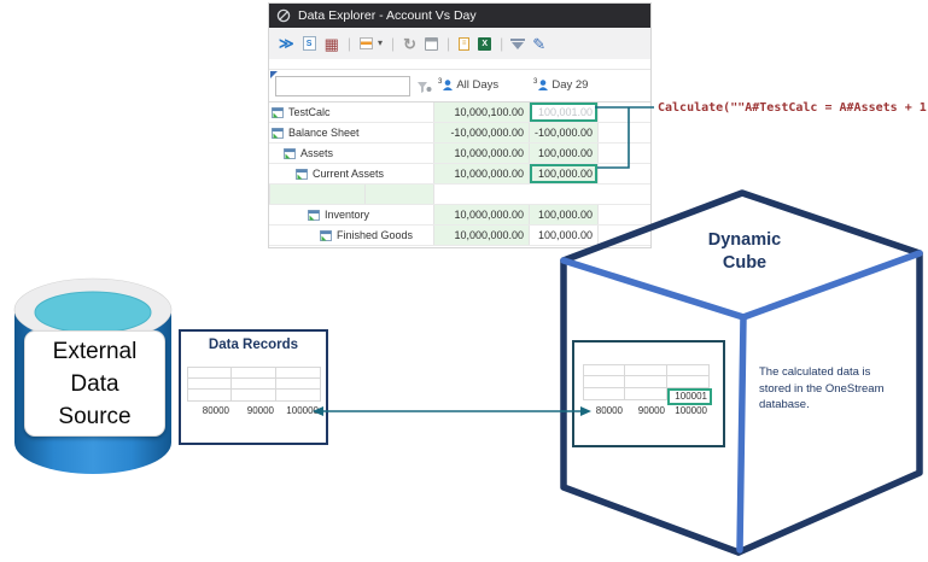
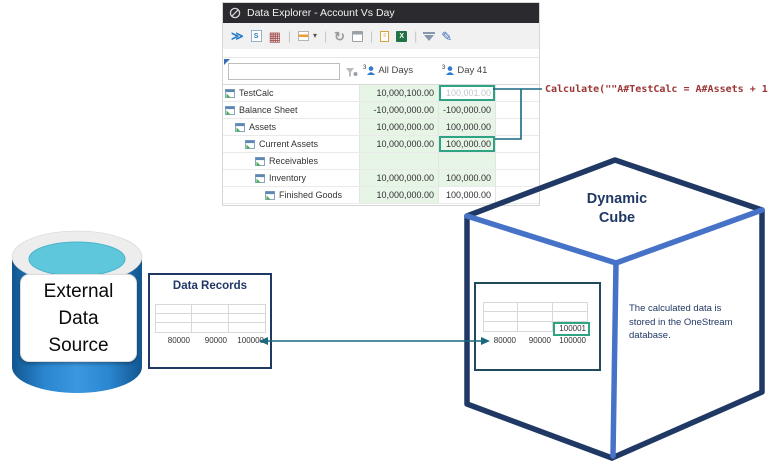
  Data Explorer - Account Vs Day
  ≫
  ▦
  |
  ▾
  |
  ↻
  |
  |
  ✎
  All Days
- Day 29
+ Day 41
  TestCalc
  10,000,100.00
  100,001.00
  Balance Sheet
  -10,000,000.00
  -100,000.00
  Assets
  10,000,000.00
  100,000.00
  Current Assets
  10,000,000.00
  100,000.00
+ Receivables
  Inventory
  10,000,000.00
  100,000.00
  Finished Goods
  10,000,000.00
  100,000.00
  Calculate(""A#TestCalc = A#Assets + 1
  External
  Data
  Source
  Data Records
  80000
  90000
  10000
  Dynamic
  Cube
  The calculated data is
  stored in the OneStream
  database.
  100001
  80000
  90000
  100000
